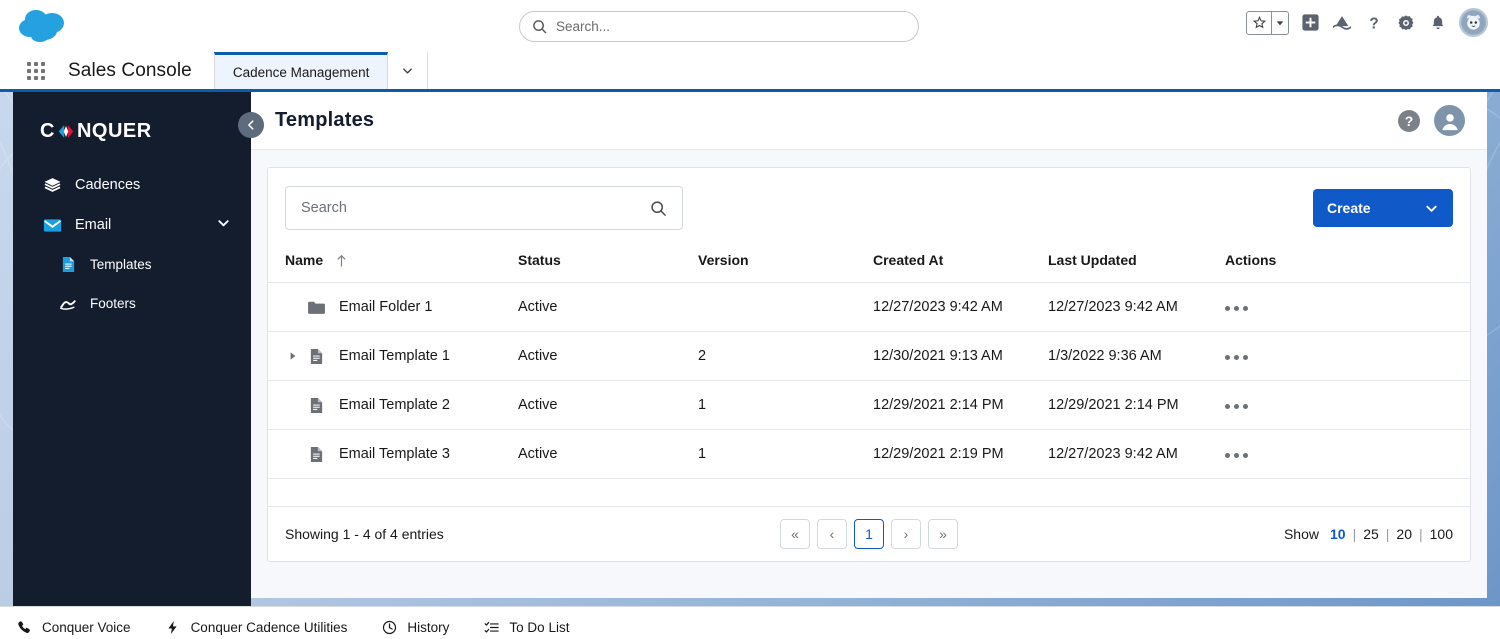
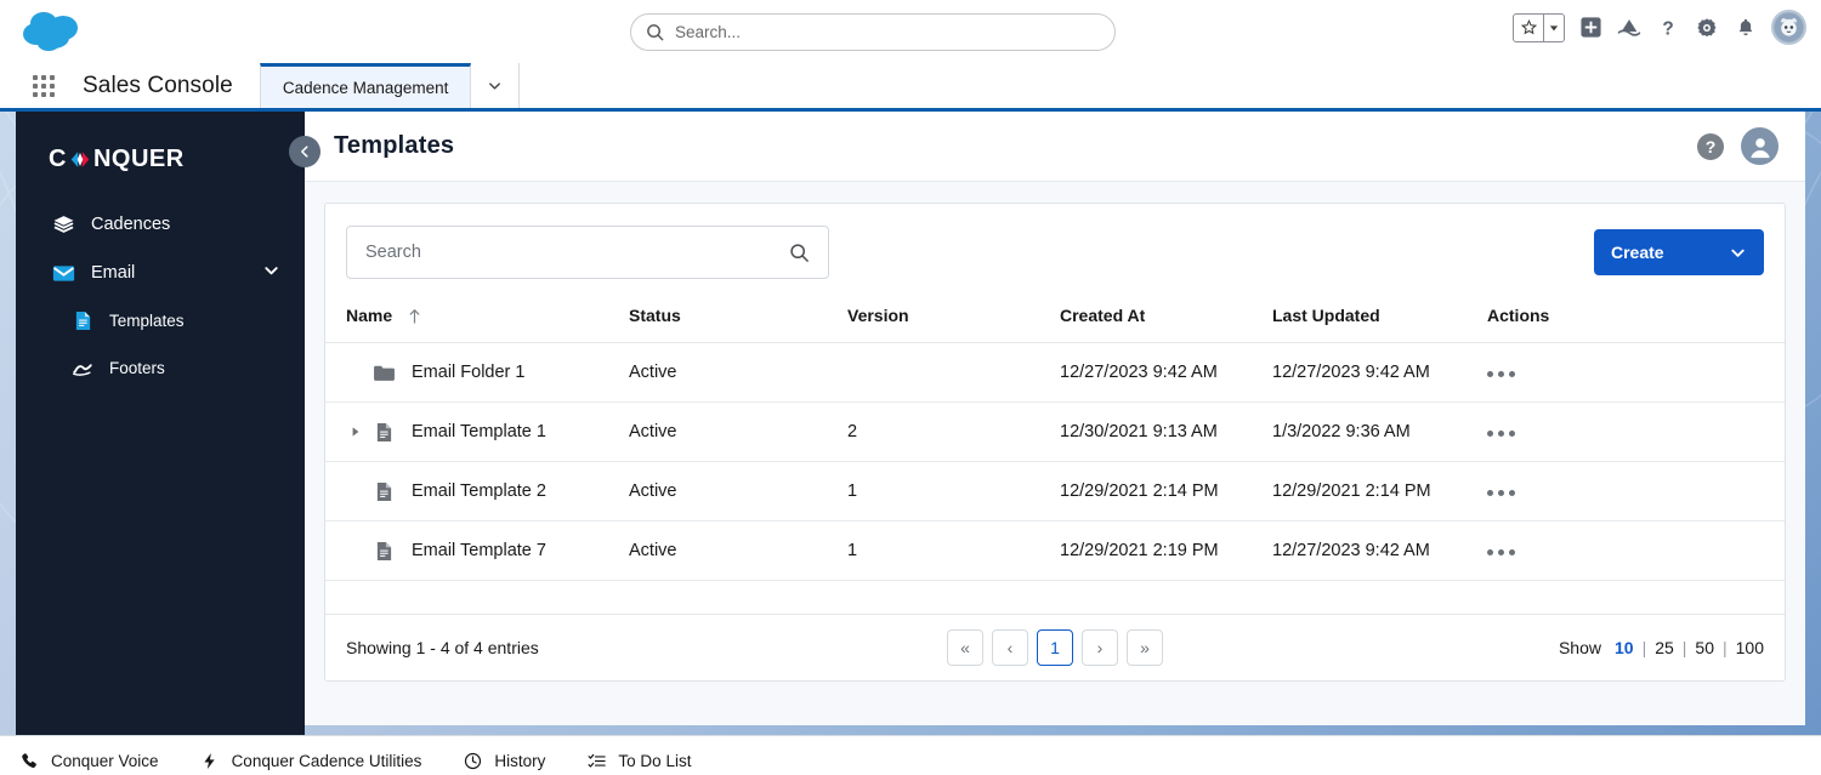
  Search...
  ?
  Sales Console
  Cadence Management
  C
  NQUER
  Cadences
  Email
  Templates
  Footers
  Templates
  ?
  Search
  Create
  Name	Status	Version	Created At	Last Updated	Actions
  Email Folder 1	Active		12/27/2023 9:42 AM	12/27/2023 9:42 AM
  Email Template 1	Active	2	12/30/2021 9:13 AM	1/3/2022 9:36 AM
  Email Template 2	Active	1	12/29/2021 2:14 PM	12/29/2021 2:14 PM
- Email Template 3	Active	1	12/29/2021 2:19 PM	12/27/2023 9:42 AM
+ Email Template 7	Active	1	12/29/2021 2:19 PM	12/27/2023 9:42 AM
  Showing 1 - 4 of 4 entries
  «
  ‹
  1
  ›
  »
  Show
  10
  |
  25
  |
- 20
+ 50
  |
  100
  Conquer Voice
  Conquer Cadence Utilities
  History
  To Do List
